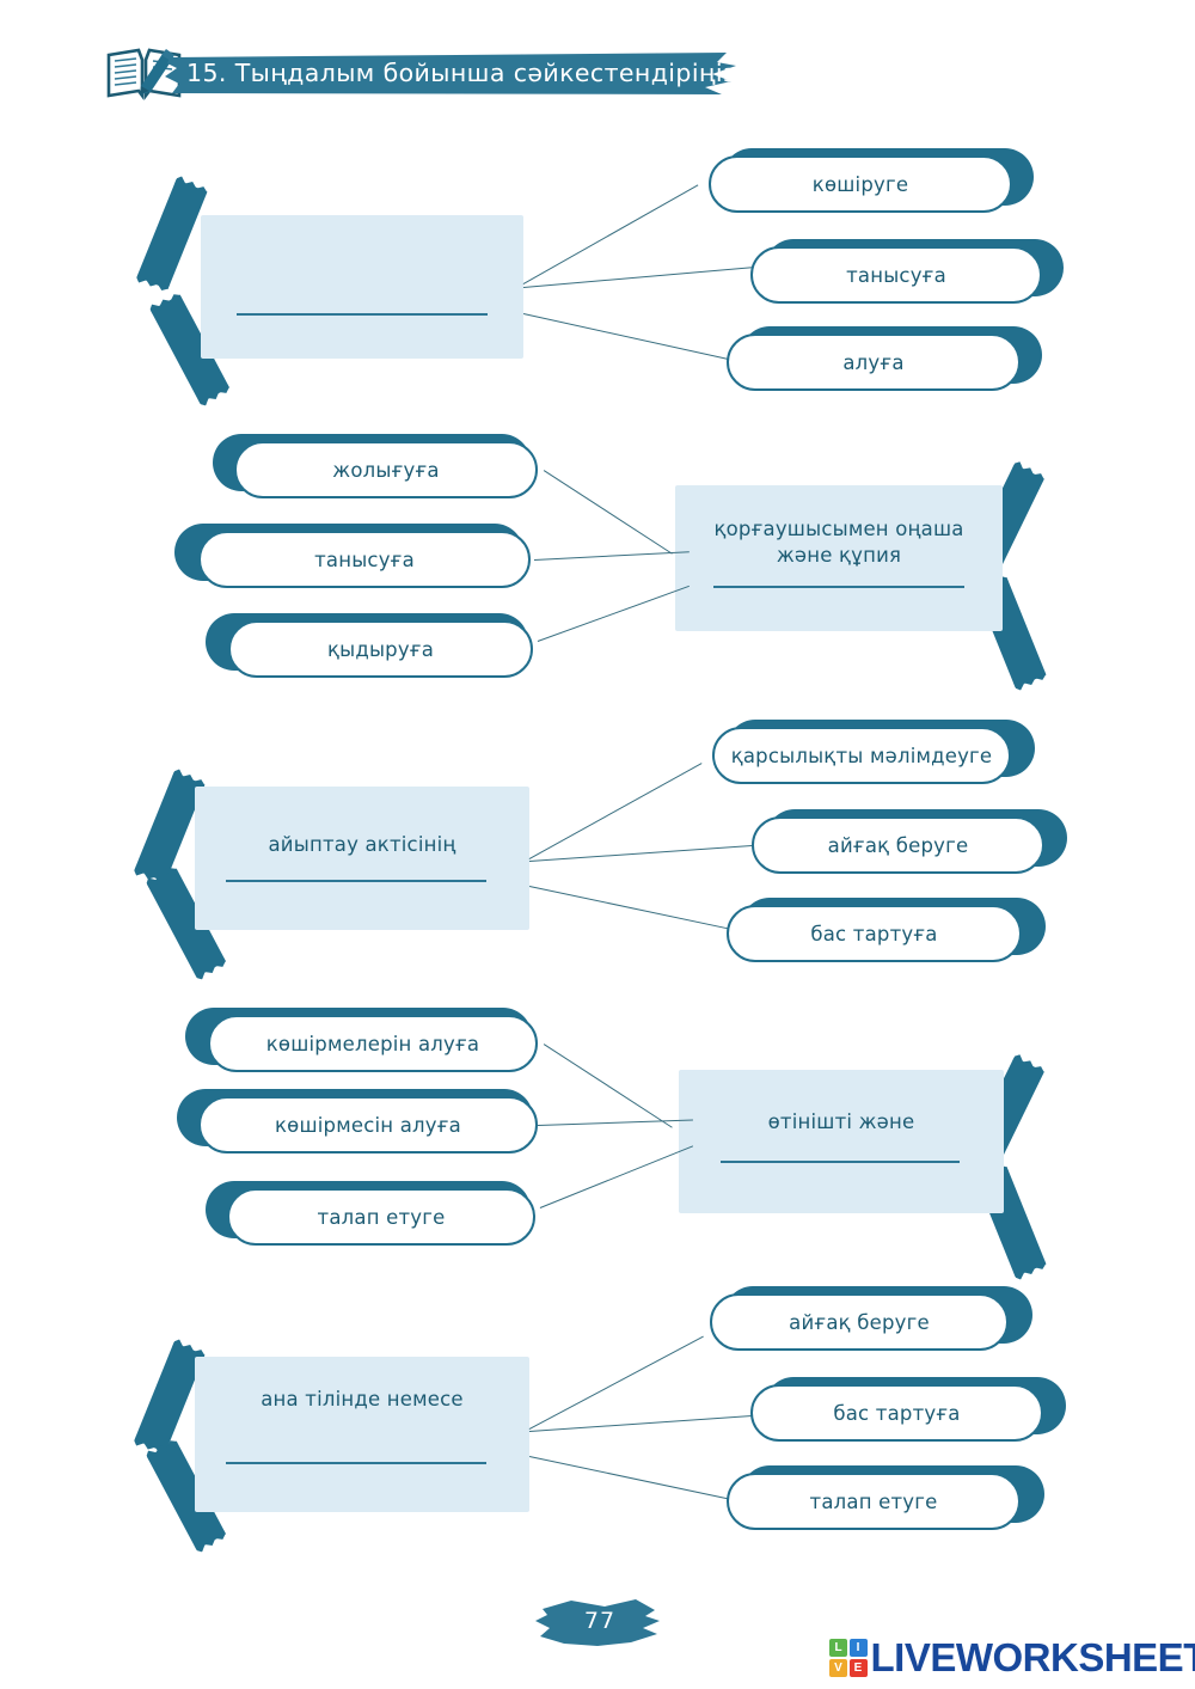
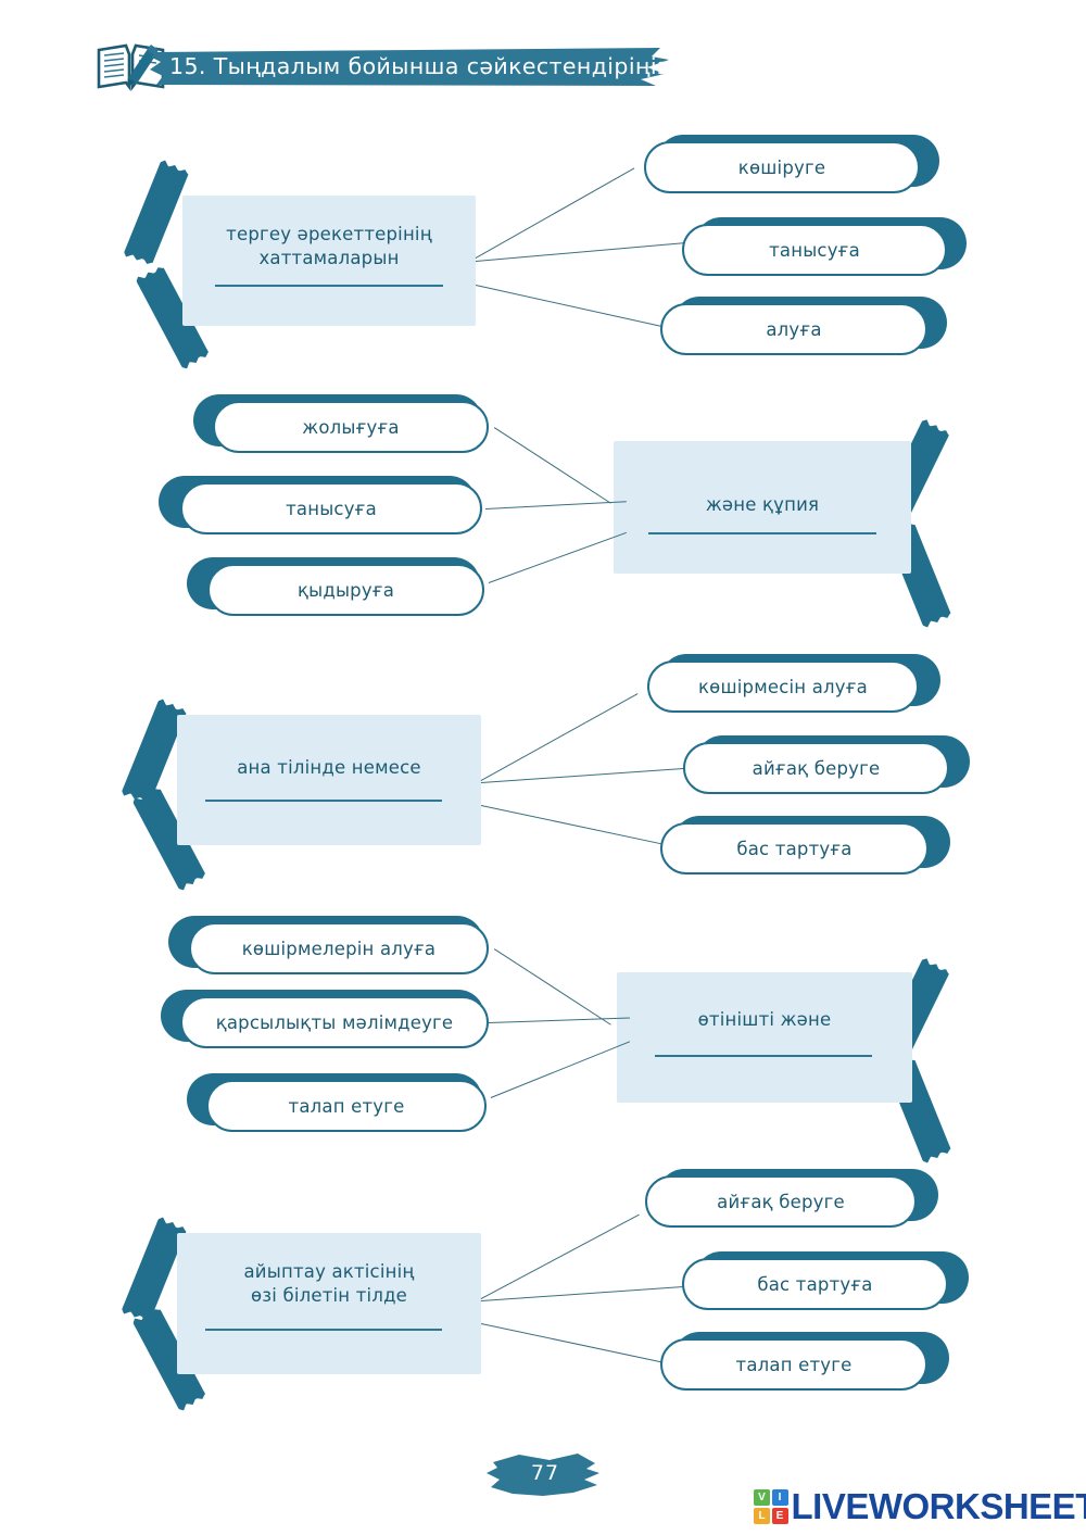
  15. Тыңдалым бойынша сәйкестендіріңіз.
+ тергеу әрекеттерінің
+ хаттамаларын
  көшіруге
  танысуға
  алуға
  жолығуға
  танысуға
  қыдыруға
- қорғаушысымен оңаша
  және құпия
- айыптау актісінің
+ ана тілінде немесе
- қарсылықты мәлімдеуге
+ көшірмесін алуға
  айғақ беруге
  бас тартуға
  көшірмелерін алуға
- көшірмесін алуға
+ қарсылықты мәлімдеуге
  талап етуге
  өтінішті және
- ана тілінде немесе
+ айыптау актісінің
+ өзі білетін тілде
  айғақ беруге
  бас тартуға
  талап етуге
  77
- L
+ V
  I
- V
+ L
  E
  LIVEWORKSHEE
